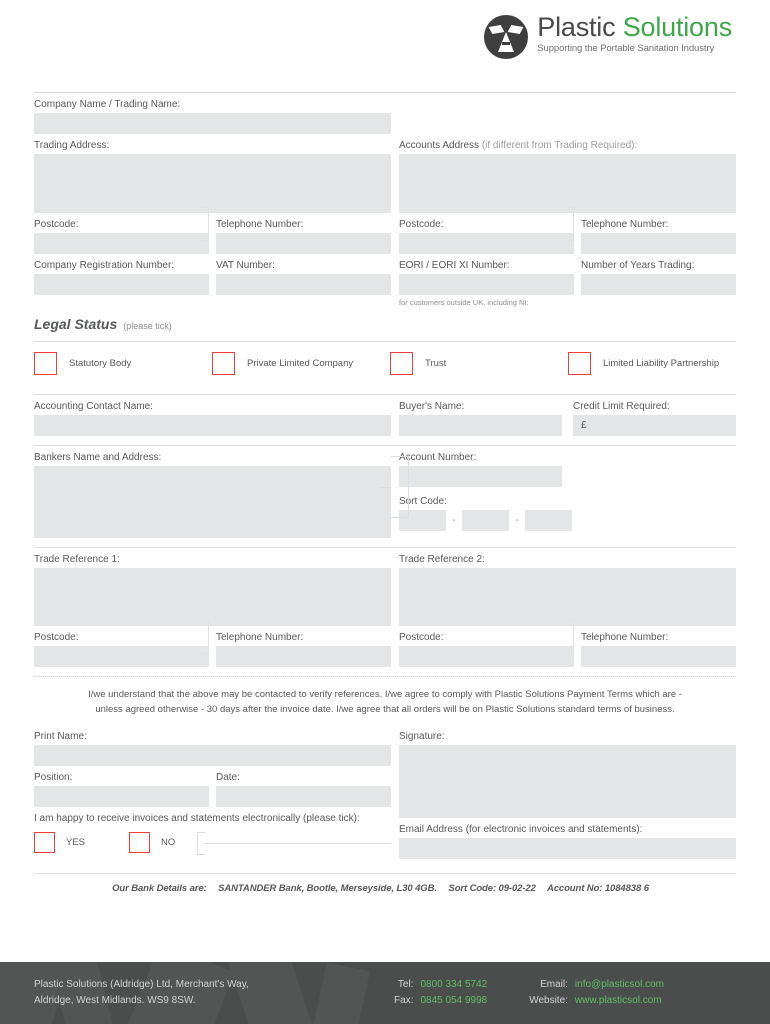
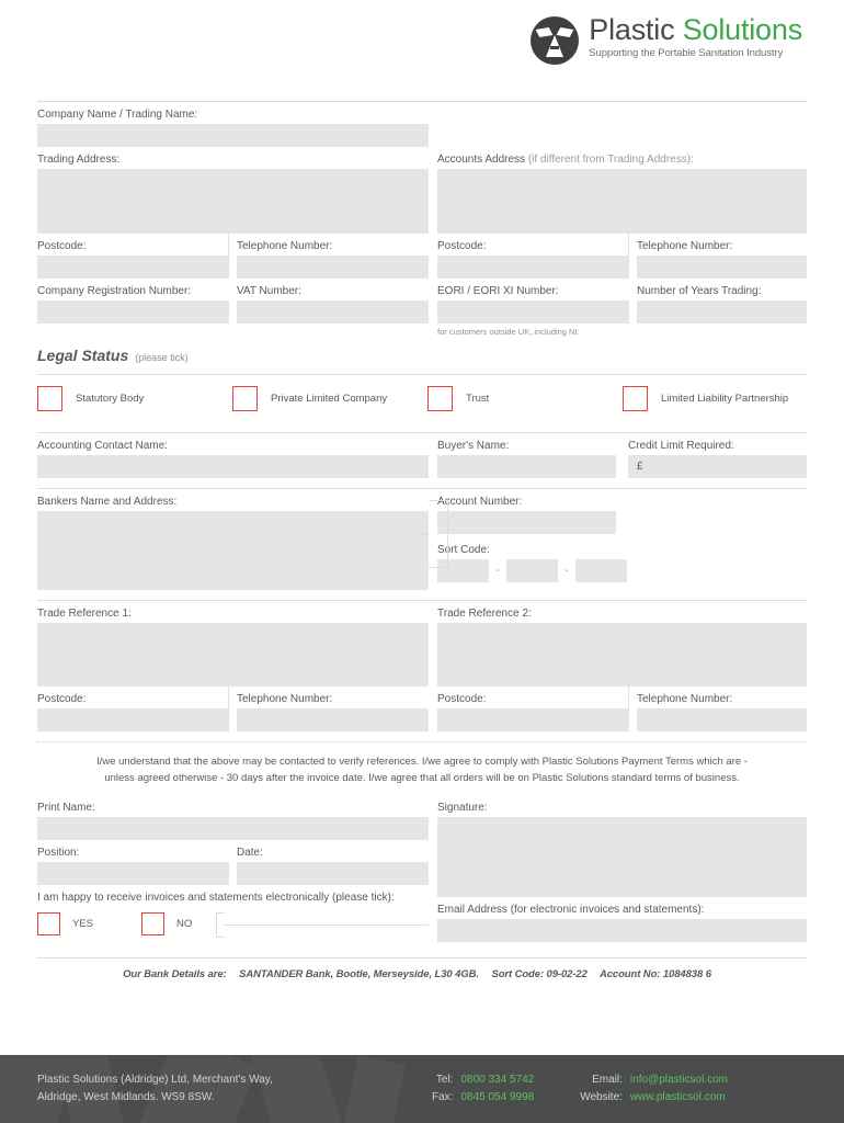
  Plastic Solutions
  Supporting the Portable Sanitation Industry
  Company Name / Trading Name:
  Trading Address:
  Postcode:
  Telephone Number:
  Company Registration Number:
  VAT Number:
- Accounts Address (if different from Trading Required):
+ Accounts Address (if different from Trading Address):
  Postcode:
  Telephone Number:
  EORI / EORI XI Number:
  for customers outside UK, including NI:
  Number of Years Trading:
  Legal Status
  (please tick)
  Statutory Body
  Private Limited Company
  Trust
  Limited Liability Partnership
  Accounting Contact Name:
  Buyer's Name:
  Credit Limit Required:
  £
  Bankers Name and Address:
  count Number:
  rt Code:
  -
  -
  Trade Reference 1:
  Postcode:
  Telephone Number:
  Trade Reference 2:
  Postcode:
  Telephone Number:
  I/we understand that the above may be contacted to verify references. I/we agree to comply with Plastic Solutions Payment Terms which are -
  unless agreed otherwise - 30 days after the invoice date. I/we agree that all orders will be on Plastic Solutions standard terms of business.
  Print Name:
  Position:
  Date:
  I am happy to receive invoices and statements electronically (please tick):
  YES
  NO
  Signature:
  Email Address (for electronic invoices and statements):
  Our Bank Details are: SANTANDER Bank, Bootle, Merseyside, L30 4GB. Sort Code: 09-02-22 Account No: 1084838 6
  Plastic Solutions (Aldridge) Ltd, Merchant's Way,
  Aldridge, West Midlands. WS9 8SW.
  Tel:
  Fax:
  0800 334 5742
  0845 054 9998
  Email:
  Website:
  info@plasticsol.com
  www.plasticsol.com
